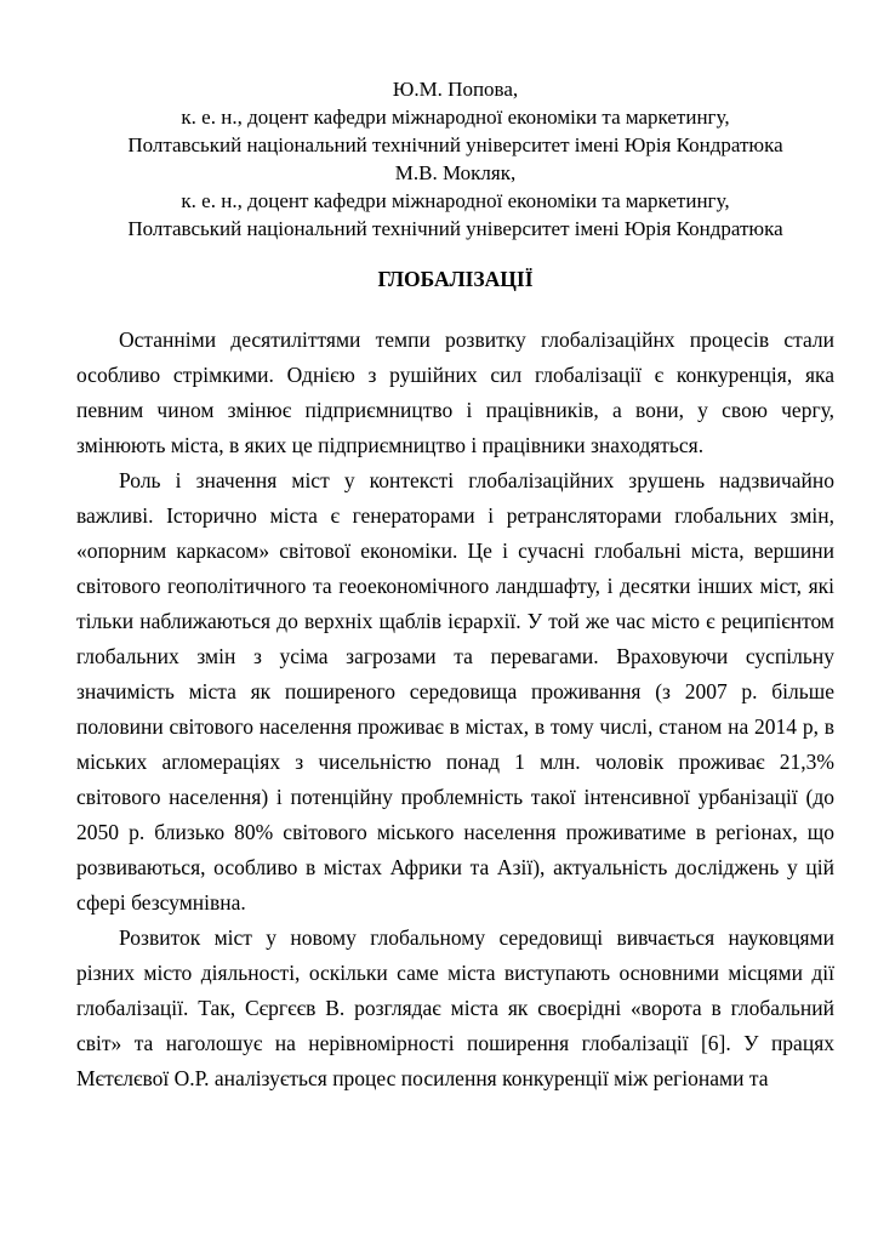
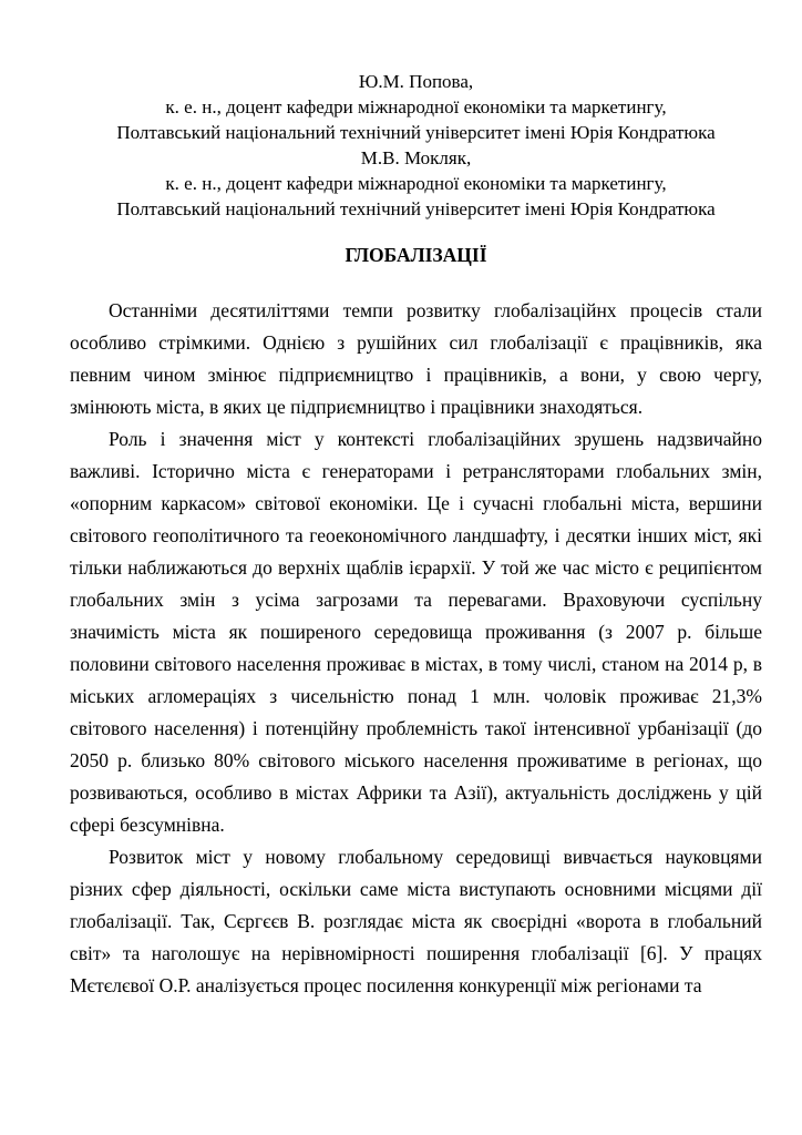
  Ю.М. Попова,
  к. е. н., доцент кафедри міжнародної економіки та маркетингу,
  Полтавський національний технічний університет імені Юрія Кондратюка
  М.В. Мокляк,
  к. е. н., доцент кафедри міжнародної економіки та маркетингу,
  Полтавський національний технічний університет імені Юрія Кондратюка
  ГЛОБАЛІЗАЦІЇ
- Останніми десятиліттями темпи розвитку глобалізаційнх процесів стали особливо стрімкими. Однією з рушійних сил глобалізації є конкуренція, яка певним чином змінює підприємництво і працівників, а вони, у свою чергу, змінюють міста, в яких це підприємництво і працівники знаходяться.
+ Останніми десятиліттями темпи розвитку глобалізаційнх процесів стали особливо стрімкими. Однією з рушійних сил глобалізації є працівників, яка певним чином змінює підприємництво і працівників, а вони, у свою чергу, змінюють міста, в яких це підприємництво і працівники знаходяться.
  Роль і значення міст у контексті глобалізаційних зрушень надзвичайно важливі. Історично міста є генераторами і ретрансляторами глобальних змін, «опорним каркасом» світової економіки. Це і сучасні глобальні міста, вершини світового геополітичного та геоекономічного ландшафту, і десятки інших міст, які тільки наближаються до верхніх щаблів ієрархії. У той же час місто є реципієнтом глобальних змін з усіма загрозами та перевагами. Враховуючи суспільну значимість міста як поширеного середовища проживання (з 2007 р. більше половини світового населення проживає в містах, в тому числі, станом на 2014 р, в міських агломераціях з чисельністю понад 1 млн. чоловік проживає 21,3% світового населення) і потенційну проблемність такої інтенсивної урбанізації (до 2050 р. близько 80% світового міського населення проживатиме в регіонах, що розвиваються, особливо в містах Африки та Азії), актуальність досліджень у цій сфері безсумнівна.
- Розвиток міст у новому глобальному середовищі вивчається науковцями різних місто діяльності, оскільки саме міста виступають основними місцями дії глобалізації. Так, Сєргєєв В. розглядає міста як своєрідні «ворота в глобальний світ» та наголошує на нерівномірності поширення глобалізації [6]. У працях Мєтєлєвої О.Р. аналізується процес посилення конкуренції між регіонами та
+ Розвиток міст у новому глобальному середовищі вивчається науковцями різних сфер діяльності, оскільки саме міста виступають основними місцями дії глобалізації. Так, Сєргєєв В. розглядає міста як своєрідні «ворота в глобальний світ» та наголошує на нерівномірності поширення глобалізації [6]. У працях Мєтєлєвої О.Р. аналізується процес посилення конкуренції між регіонами та
